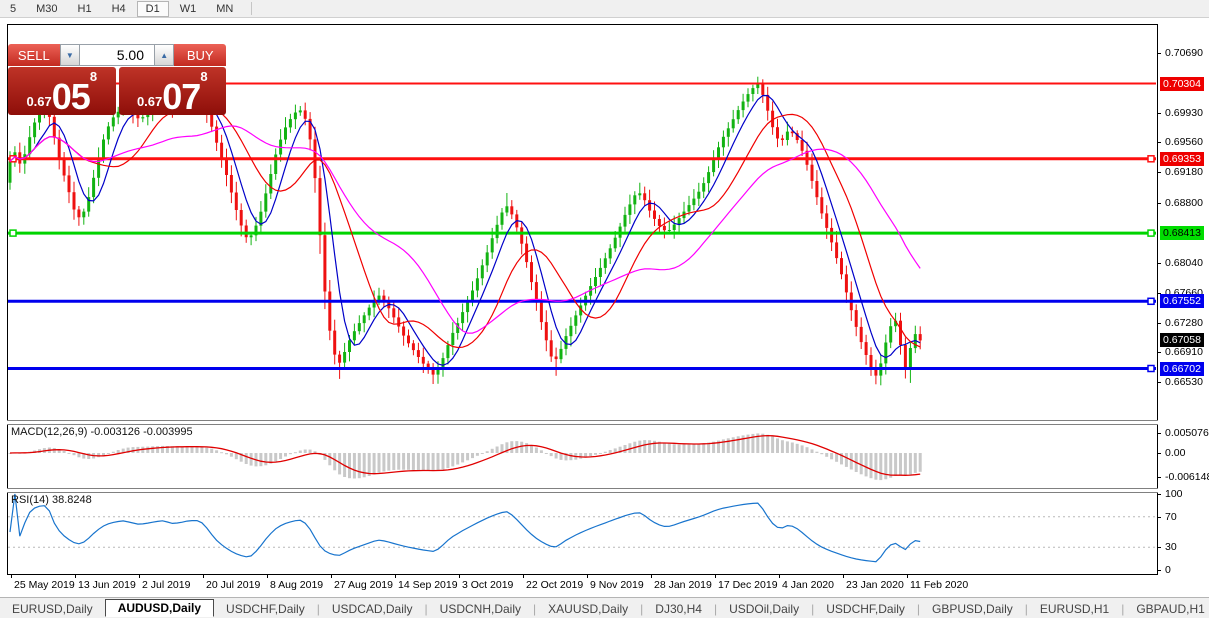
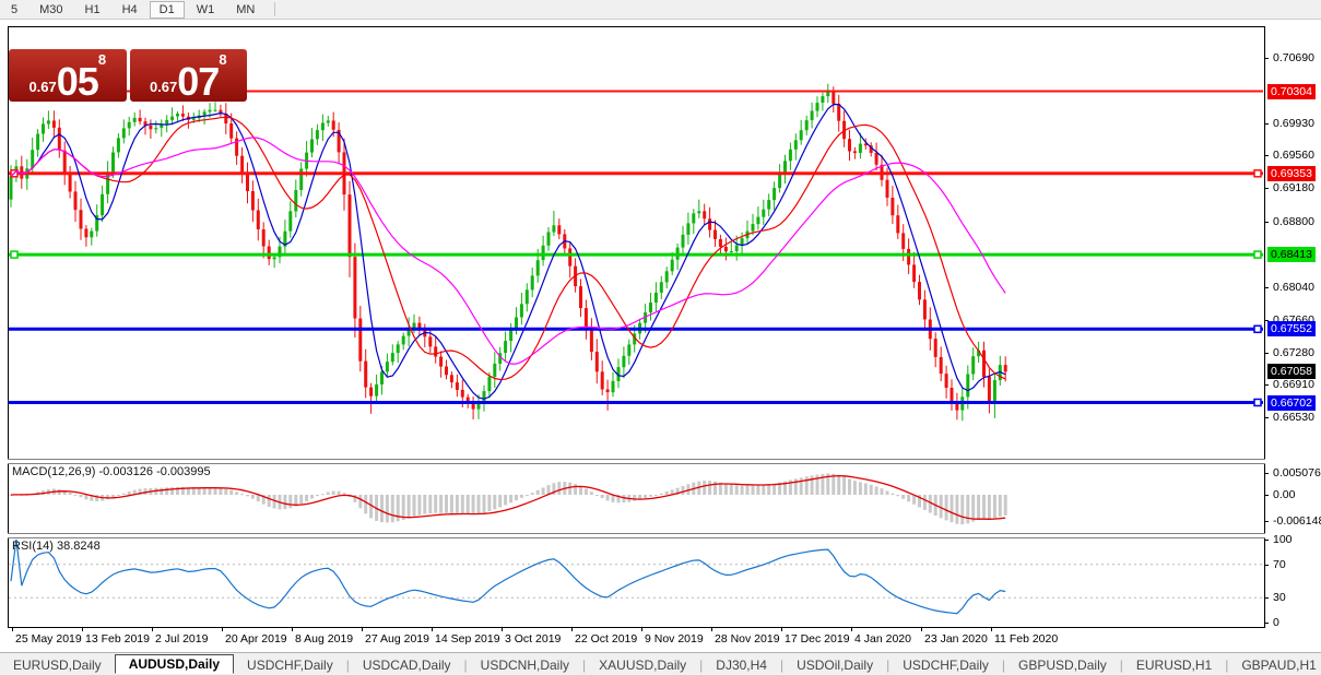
  5
  M30
  H1
  H4
  D1
  W1
  MN
- SELL
- ▼
- 5.00
- ▲
- BUY
  0.67
  05
  8
  0.67
  07
  8
  MACD(12,26,9) -0.003126 -0.003995
  RSI(14) 38.8248
  0.70690
  0.69930
  0.69560
  0.69180
  0.68800
  0.68040
  0.67660
  0.67280
  0.66910
  0.66530
  0.70304
  0.69353
  0.68413
  0.67552
  0.67058
  0.66702
  0.005076
  0.00
  -0.00614
  100
  70
  30
  0
  25 May 2019
- 13 Jun 2019
+ 13 Feb 2019
  2 Jul 2019
- 20 Jul 2019
+ 20 Apr 2019
  8 Aug 2019
  27 Aug 2019
  14 Sep 2019
  3 Oct 2019
  22 Oct 2019
  9 Nov 2019
- 28 Jan 2019
+ 28 Nov 2019
  17 Dec 2019
  4 Jan 2020
  23 Jan 2020
  11 Feb 2020
  EURUSD,Daily
  AUDUSD,Daily
  USDCHF,Daily
  |
  USDCAD,Daily
  |
  USDCNH,Daily
  |
  XAUUSD,Daily
  |
  DJ30,H4
  |
  USDOil,Daily
  |
  USDCHF,Daily
  |
  GBPUSD,Daily
  |
  EURUSD,H1
  |
  GBPAUD,H1
